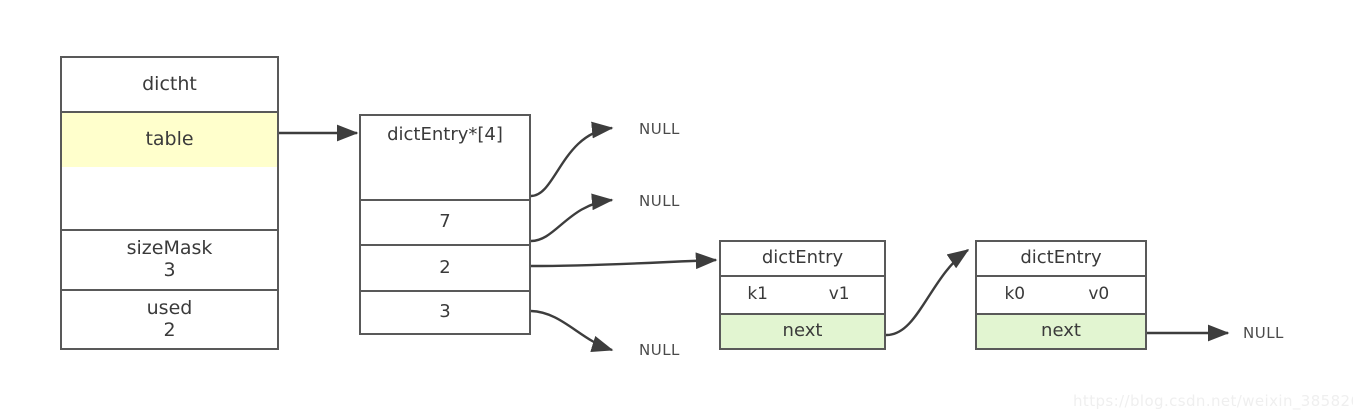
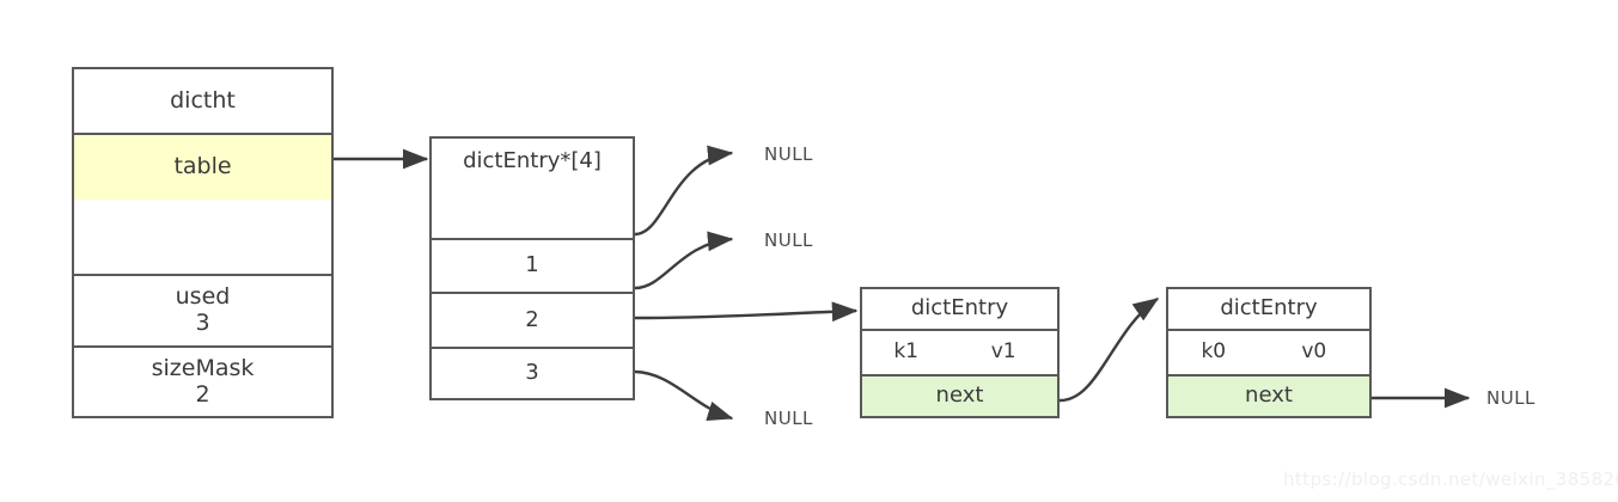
  dictht
  table
- sizeMask
+ used
  3
- used
+ sizeMask
  2
  dictEntry*[4]
- 7
+ 1
  2
  3
  dictEntry
  k1
  v1
  next
  dictEntry
  k0
  v0
  next
  NULL
  NULL
  NULL
  NULL
